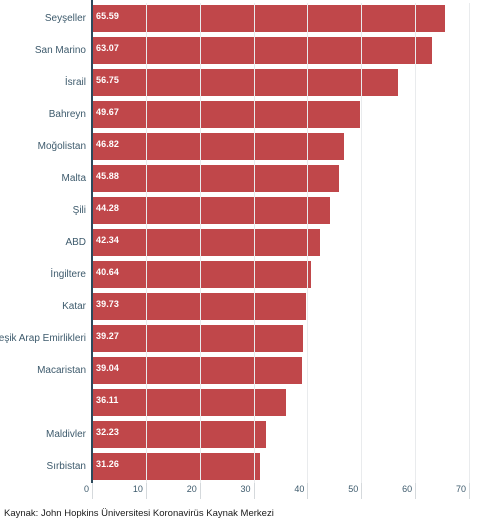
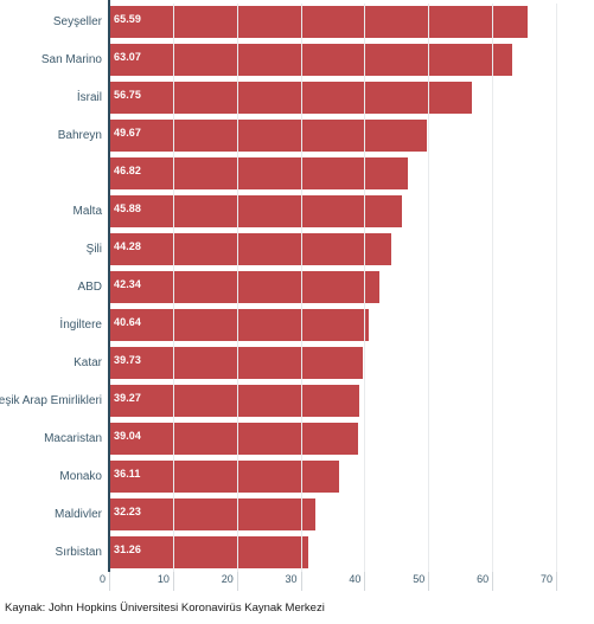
  Seyşeller
  65.59
  San Marino
  63.07
  İsrail
  56.75
  Bahreyn
  49.67
- Moğolistan
  46.82
  Malta
  45.88
  Şili
  44.28
  ABD
  42.34
  İngiltere
  40.64
  Katar
  39.73
  eşik Arap Emirlikleri
  39.27
  Macaristan
  39.04
+ Monako
  36.11
  Maldivler
  32.23
  Sırbistan
  31.26
  0
  10
  20
  30
  40
  50
  60
  70
  Kaynak: John Hopkins Üniversitesi Koronavirüs Kaynak Merkezi
